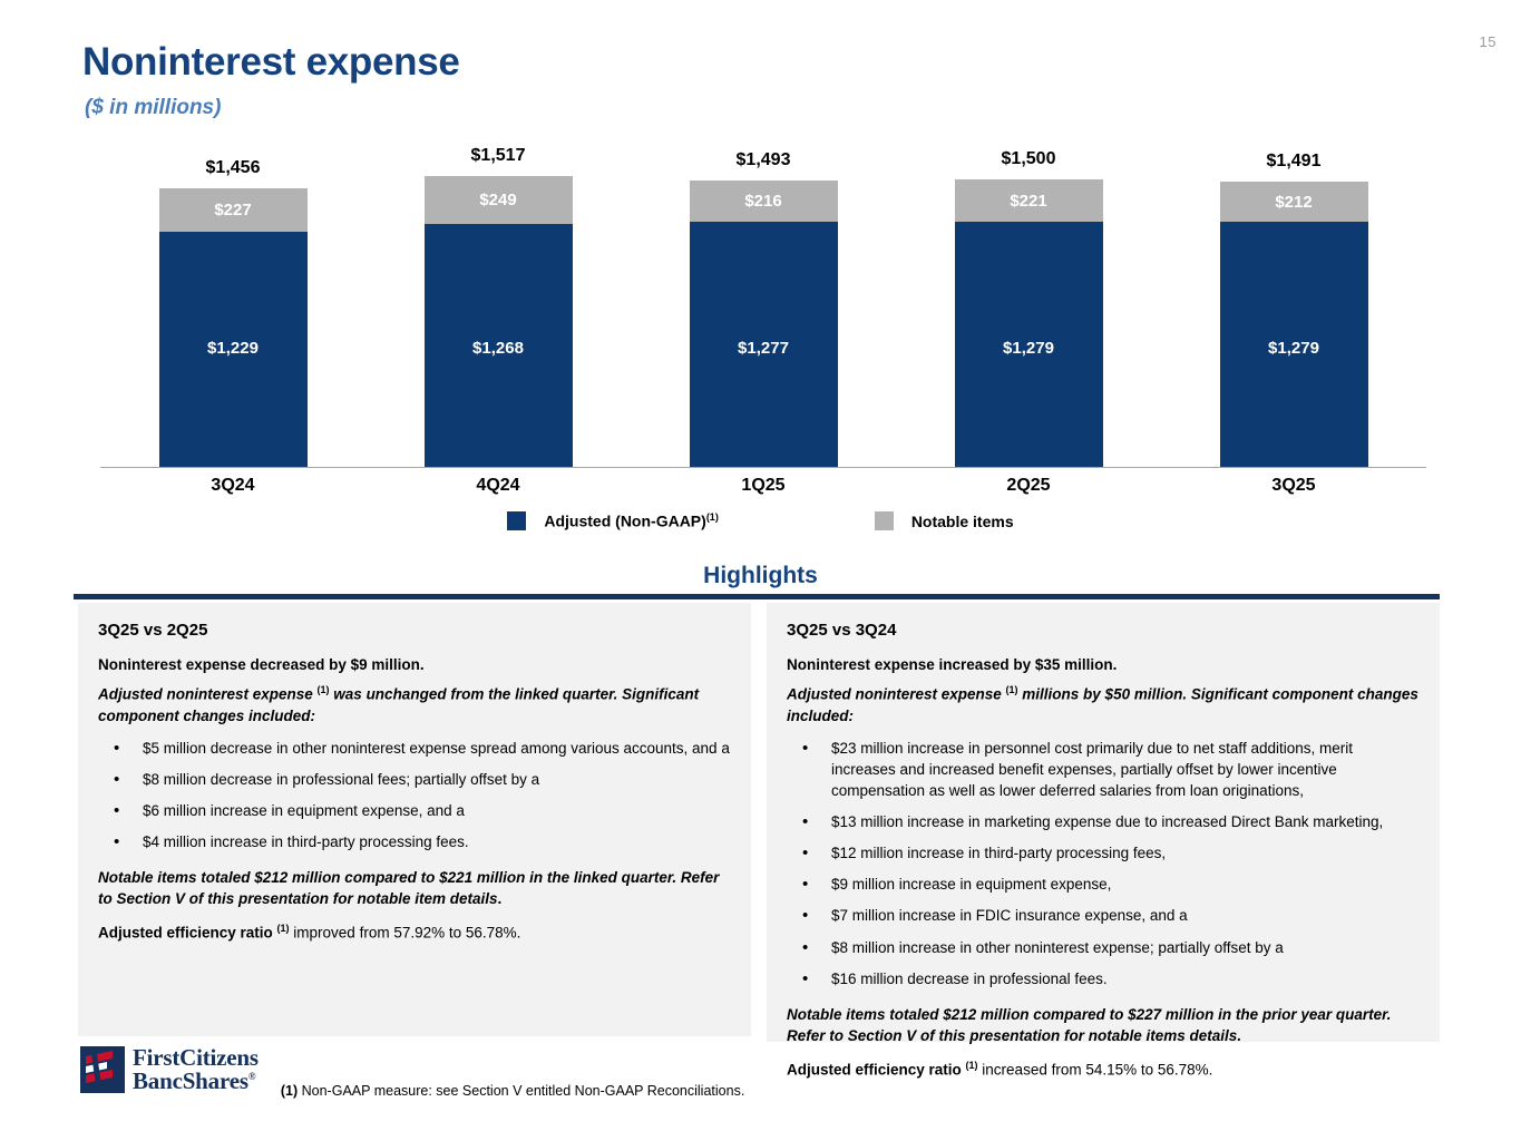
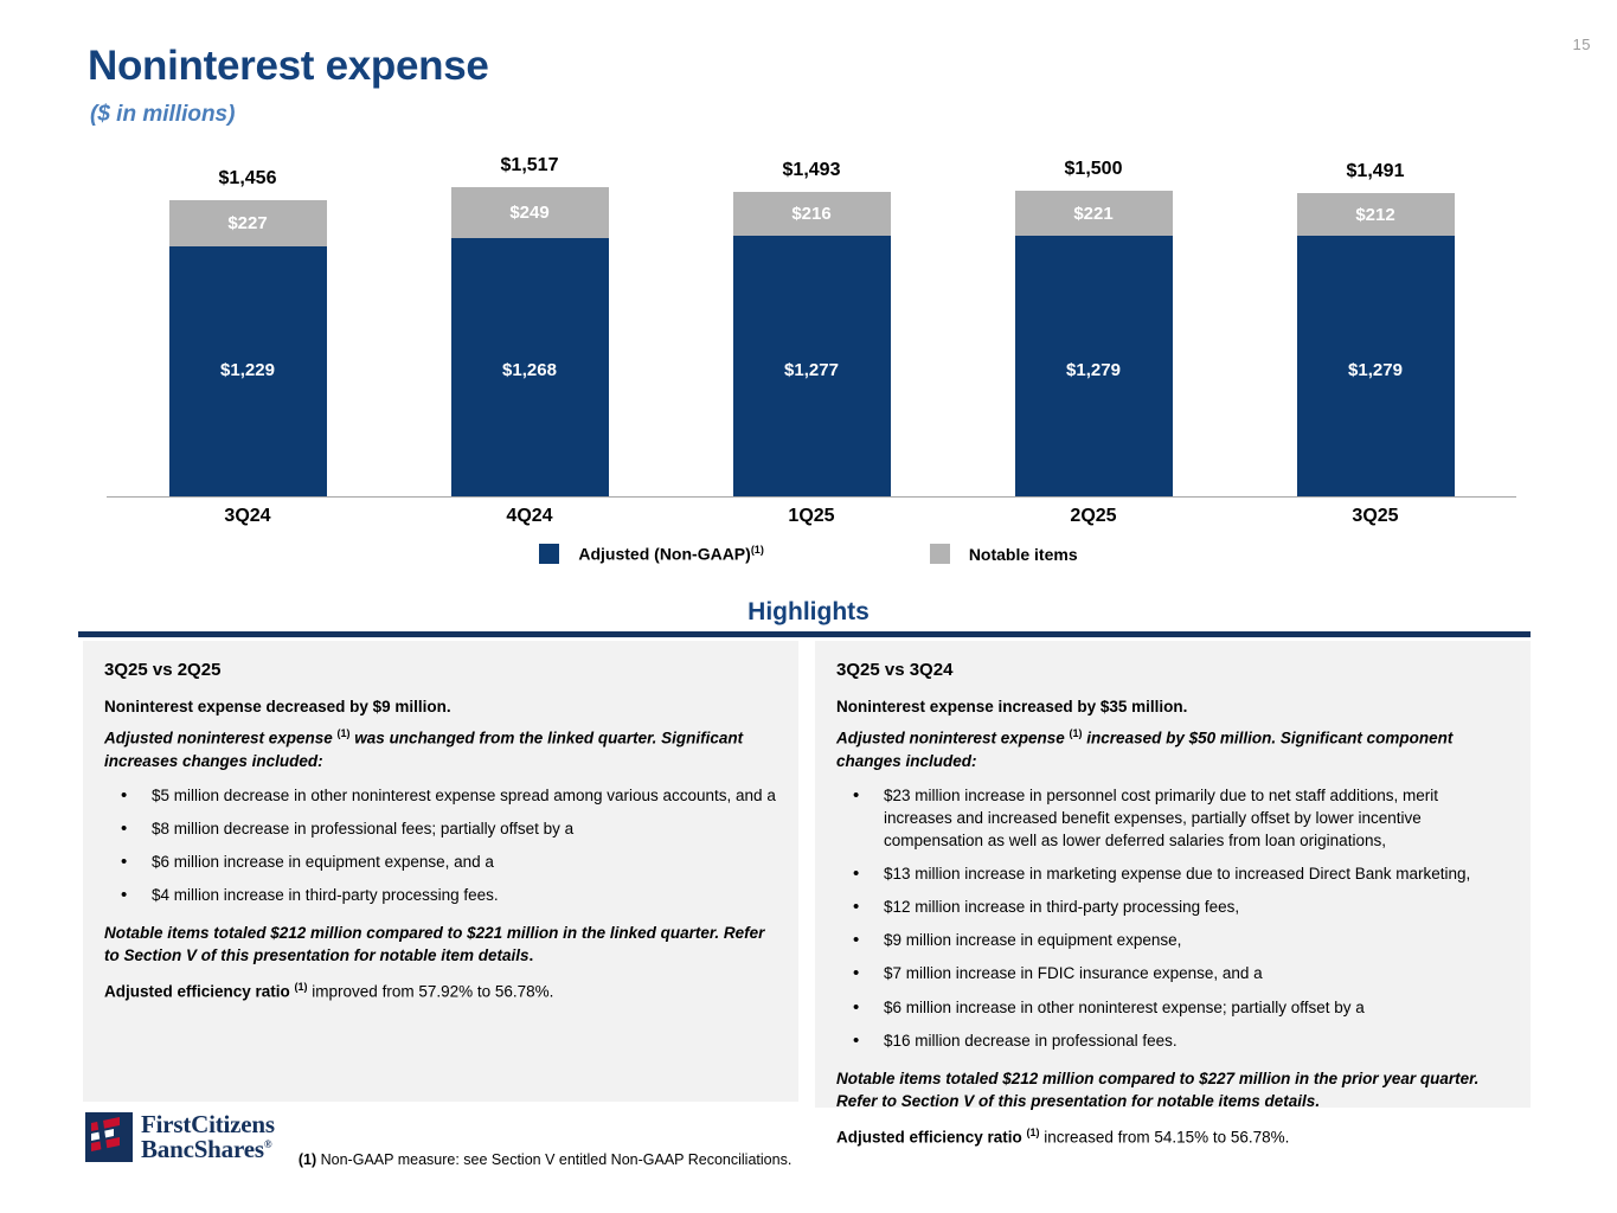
  15
  Noninterest expense
  ($ in millions)
  $1,456
  $227
  $1,229
  $1,517
  $249
  $1,268
  $1,493
  $216
  $1,277
  $1,500
  $221
  $1,279
  $1,491
  $212
  $1,279
  3Q24
  4Q24
  1Q25
  2Q25
  3Q25
  Adjusted (Non-GAAP)(1)
  Notable items
  Highlights
  3Q25 vs 2Q25
  Noninterest expense decreased by $9 million.
- Adjusted noninterest expense (1) was unchanged from the linked quarter. Significant component changes included:
+ Adjusted noninterest expense (1) was unchanged from the linked quarter. Significant increases changes included:
  $5 million decrease in other noninterest expense spread among various accounts, and a
  $8 million decrease in professional fees; partially offset by a
  $6 million increase in equipment expense, and a
  $4 million increase in third-party processing fees.
  Notable items totaled $212 million compared to $221 million in the linked quarter. Refer to Section V of this presentation for notable item details.
  Adjusted efficiency ratio (1) improved from 57.92% to 56.78%.
  3Q25 vs 3Q24
  Noninterest expense increased by $35 million.
- Adjusted noninterest expense (1) millions by $50 million. Significant component changes included:
+ Adjusted noninterest expense (1) increased by $50 million. Significant component changes included:
  $23 million increase in personnel cost primarily due to net staff additions, merit increases and increased benefit expenses, partially offset by lower incentive compensation as well as lower deferred salaries from loan originations,
  $13 million increase in marketing expense due to increased Direct Bank marketing,
  $12 million increase in third-party processing fees,
  $9 million increase in equipment expense,
  $7 million increase in FDIC insurance expense, and a
- $8 million increase in other noninterest expense; partially offset by a
+ $6 million increase in other noninterest expense; partially offset by a
  $16 million decrease in professional fees.
  Notable items totaled $212 million compared to $227 million in the prior year quarter. Refer to Section V of this presentation for notable items details.
  Adjusted efficiency ratio (1) increased from 54.15% to 56.78%.
  FirstCitizens
  BancShares®
  (1) Non-GAAP measure: see Section V entitled Non-GAAP Reconciliations.
